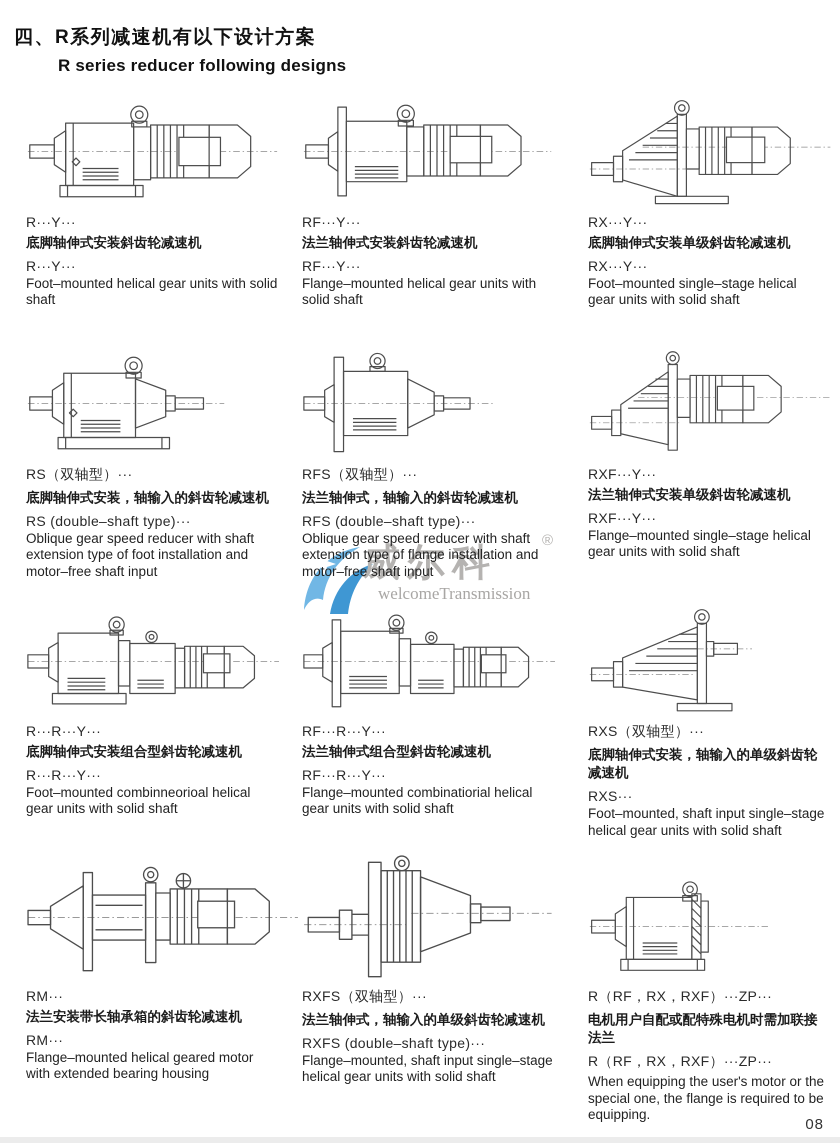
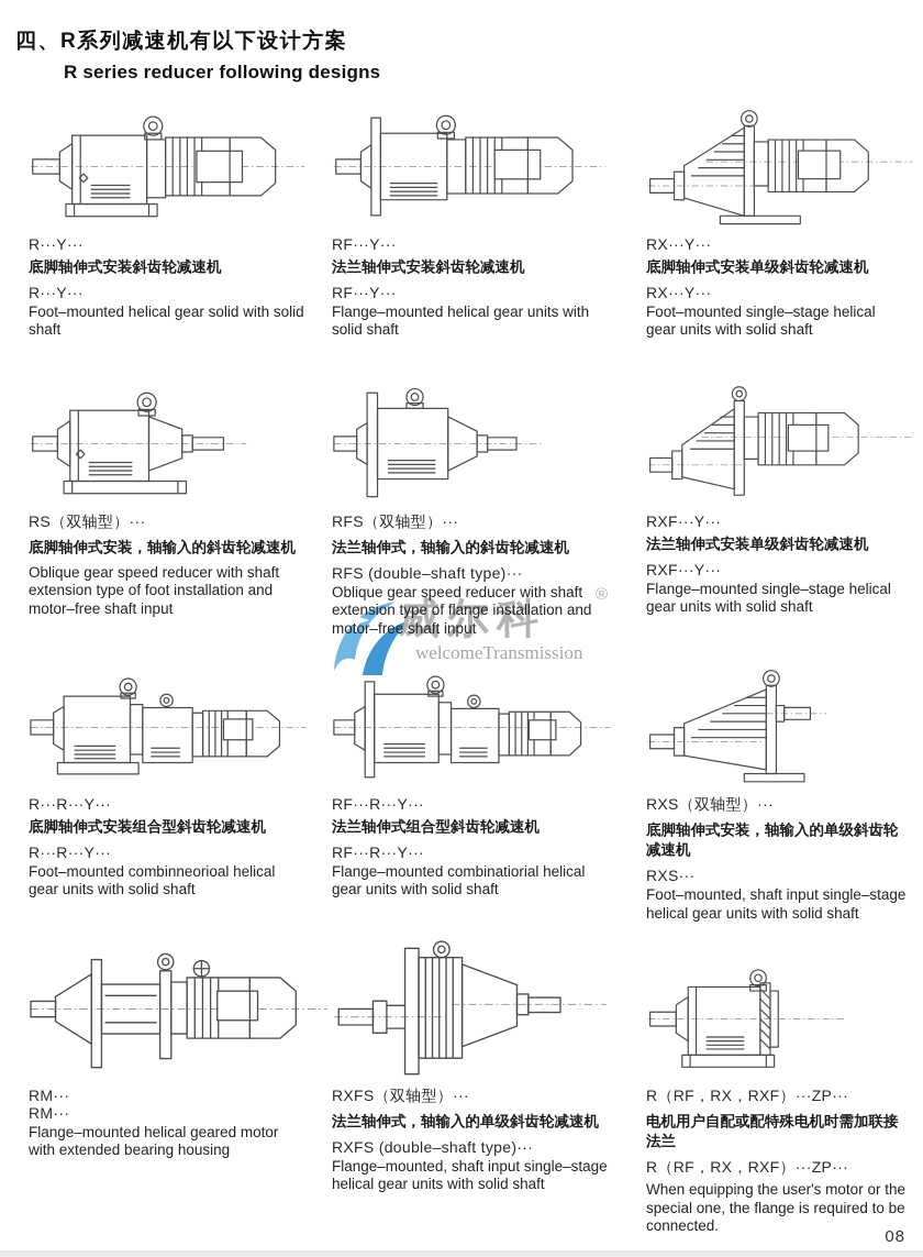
  四、R系列减速机有以下设计方案
  R series reducer following designs
  威尔科
  ®
  welcomeTransmission
  R···Y···
  底脚轴伸式安装斜齿轮减速机
  R···Y···
- Foot–mounted helical gear units with solid shaft
+ Foot–mounted helical gear solid with solid shaft
  RF···Y···
  法兰轴伸式安装斜齿轮减速机
  RF···Y···
  Flange–mounted helical gear units with solid shaft
  RX···Y···
  底脚轴伸式安装单级斜齿轮减速机
  RX···Y···
  Foot–mounted single–stage helical gear units with solid shaft
  RS（双轴型）···
  底脚轴伸式安装，轴输入的斜齿轮减速机
- RS (double–shaft type)···
  Oblique gear speed reducer with shaft extension type of foot installation and motor–free shaft input
  RFS（双轴型）···
  法兰轴伸式，轴输入的斜齿轮减速机
  RFS (double–shaft type)···
  Oblique gear speed reducer with shaft extension type of flange installation and motor–free shaft input
  RXF···Y···
  法兰轴伸式安装单级斜齿轮减速机
  RXF···Y···
  Flange–mounted single–stage helical gear units with solid shaft
  R···R···Y···
  底脚轴伸式安装组合型斜齿轮减速机
  R···R···Y···
  Foot–mounted combinneorioal helical gear units with solid shaft
  RF···R···Y···
  法兰轴伸式组合型斜齿轮减速机
  RF···R···Y···
  Flange–mounted combinatiorial helical gear units with solid shaft
  RXS（双轴型）···
  底脚轴伸式安装，轴输入的单级斜齿轮减速机
  RXS···
  Foot–mounted, shaft input single–stage helical gear units with solid shaft
  RM···
- 法兰安装带长轴承箱的斜齿轮减速机
  RM···
  Flange–mounted helical geared motor with extended bearing housing
  RXFS（双轴型）···
  法兰轴伸式，轴输入的单级斜齿轮减速机
  RXFS (double–shaft type)···
  Flange–mounted, shaft input single–stage helical gear units with solid shaft
  R（RF，RX，RXF）···ZP···
  电机用户自配或配特殊电机时需加联接法兰
  R（RF，RX，RXF）···ZP···
- When equipping the user's motor or the special one, the flange is required to be equipping.
+ When equipping the user's motor or the special one, the flange is required to be connected.
  08
